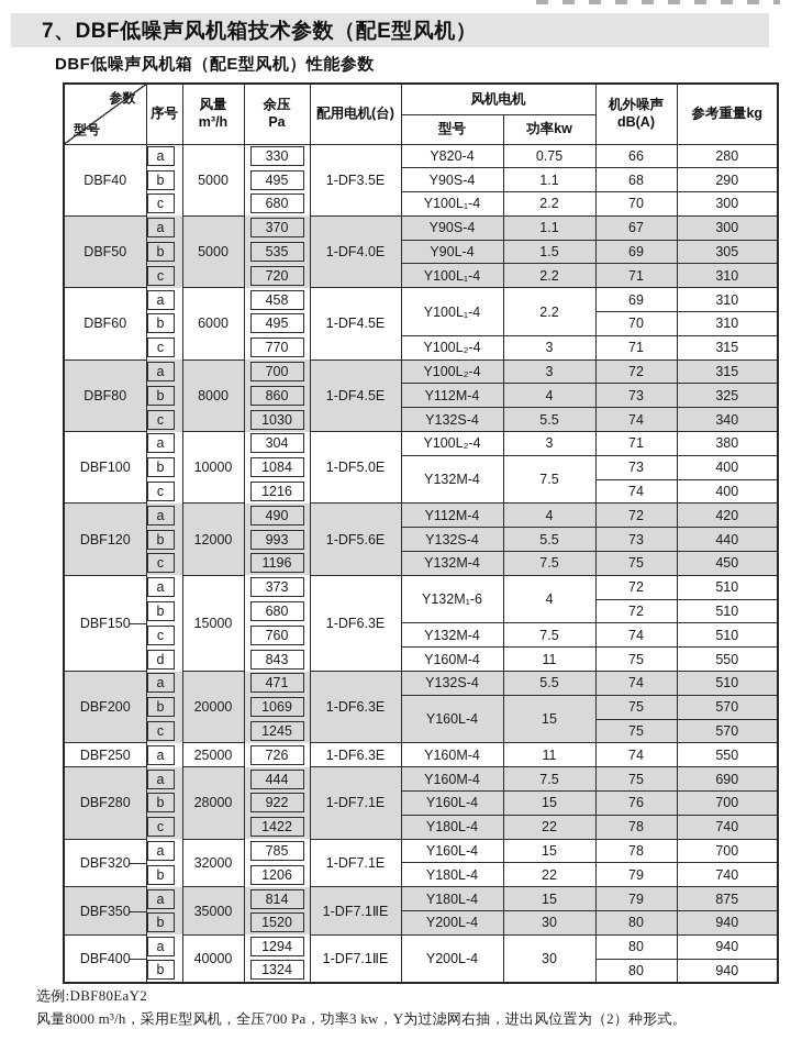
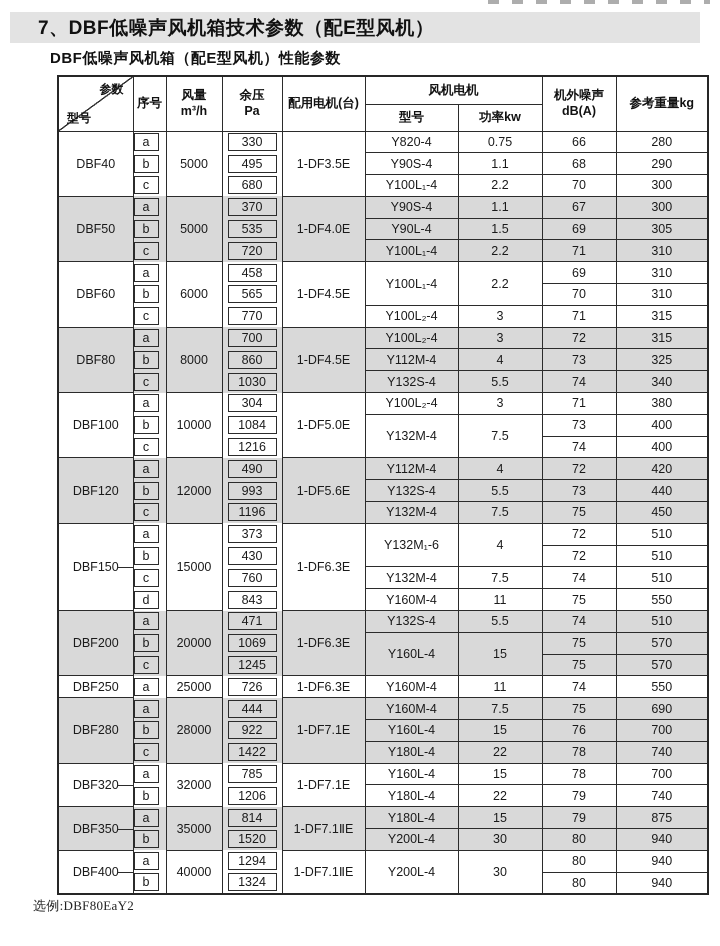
  7、DBF低噪声风机箱技术参数（配E型风机）
  DBF低噪声风机箱（配E型风机）性能参数
  参数 型号	序号	风量 m³/h	余压 Pa	配用电机(台)	风机电机	机外噪声 dB(A)	参考重量kg
  型号	功率kw
  DBF40	a	5000	330	1-DF3.5E	Y820-4	0.75	66	280
  b	495	Y90S-4	1.1	68	290
  c	680	Y100L₁-4	2.2	70	300
  DBF50	a	5000	370	1-DF4.0E	Y90S-4	1.1	67	300
  b	535	Y90L-4	1.5	69	305
  c	720	Y100L₁-4	2.2	71	310
  DBF60	a	6000	458	1-DF4.5E	Y100L₁-4	2.2	69	310
- b	495	70	310
+ b	565	70	310
  c	770	Y100L₂-4	3	71	315
  DBF80	a	8000	700	1-DF4.5E	Y100L₂-4	3	72	315
  b	860	Y112M-4	4	73	325
  c	1030	Y132S-4	5.5	74	340
  DBF100	a	10000	304	1-DF5.0E	Y100L₂-4	3	71	380
  b	1084	Y132M-4	7.5	73	400
  c	1216	74	400
  DBF120	a	12000	490	1-DF5.6E	Y112M-4	4	72	420
  b	993	Y132S-4	5.5	73	440
  c	1196	Y132M-4	7.5	75	450
  DBF150	a	15000	373	1-DF6.3E	Y132M₁-6	4	72	510
- b	680	72	510
+ b	430	72	510
  c	760	Y132M-4	7.5	74	510
  d	843	Y160M-4	11	75	550
  DBF200	a	20000	471	1-DF6.3E	Y132S-4	5.5	74	510
  b	1069	Y160L-4	15	75	570
  c	1245	75	570
  DBF250	a	25000	726	1-DF6.3E	Y160M-4	11	74	550
  DBF280	a	28000	444	1-DF7.1E	Y160M-4	7.5	75	690
  b	922	Y160L-4	15	76	700
  c	1422	Y180L-4	22	78	740
  DBF320	a	32000	785	1-DF7.1E	Y160L-4	15	78	700
  b	1206	Y180L-4	22	79	740
  DBF350	a	35000	814	1-DF7.1ⅡE	Y180L-4	15	79	875
  b	1520	Y200L-4	30	80	940
  DBF400	a	40000	1294	1-DF7.1ⅡE	Y200L-4	30	80	940
  b	1324	80	940
  选例:DBF80EaY2
- 风量8000 m³/h，采用E型风机，全压700 Pa，功率3 kw，Y为过滤网右抽，进出风位置为（2）种形式。
